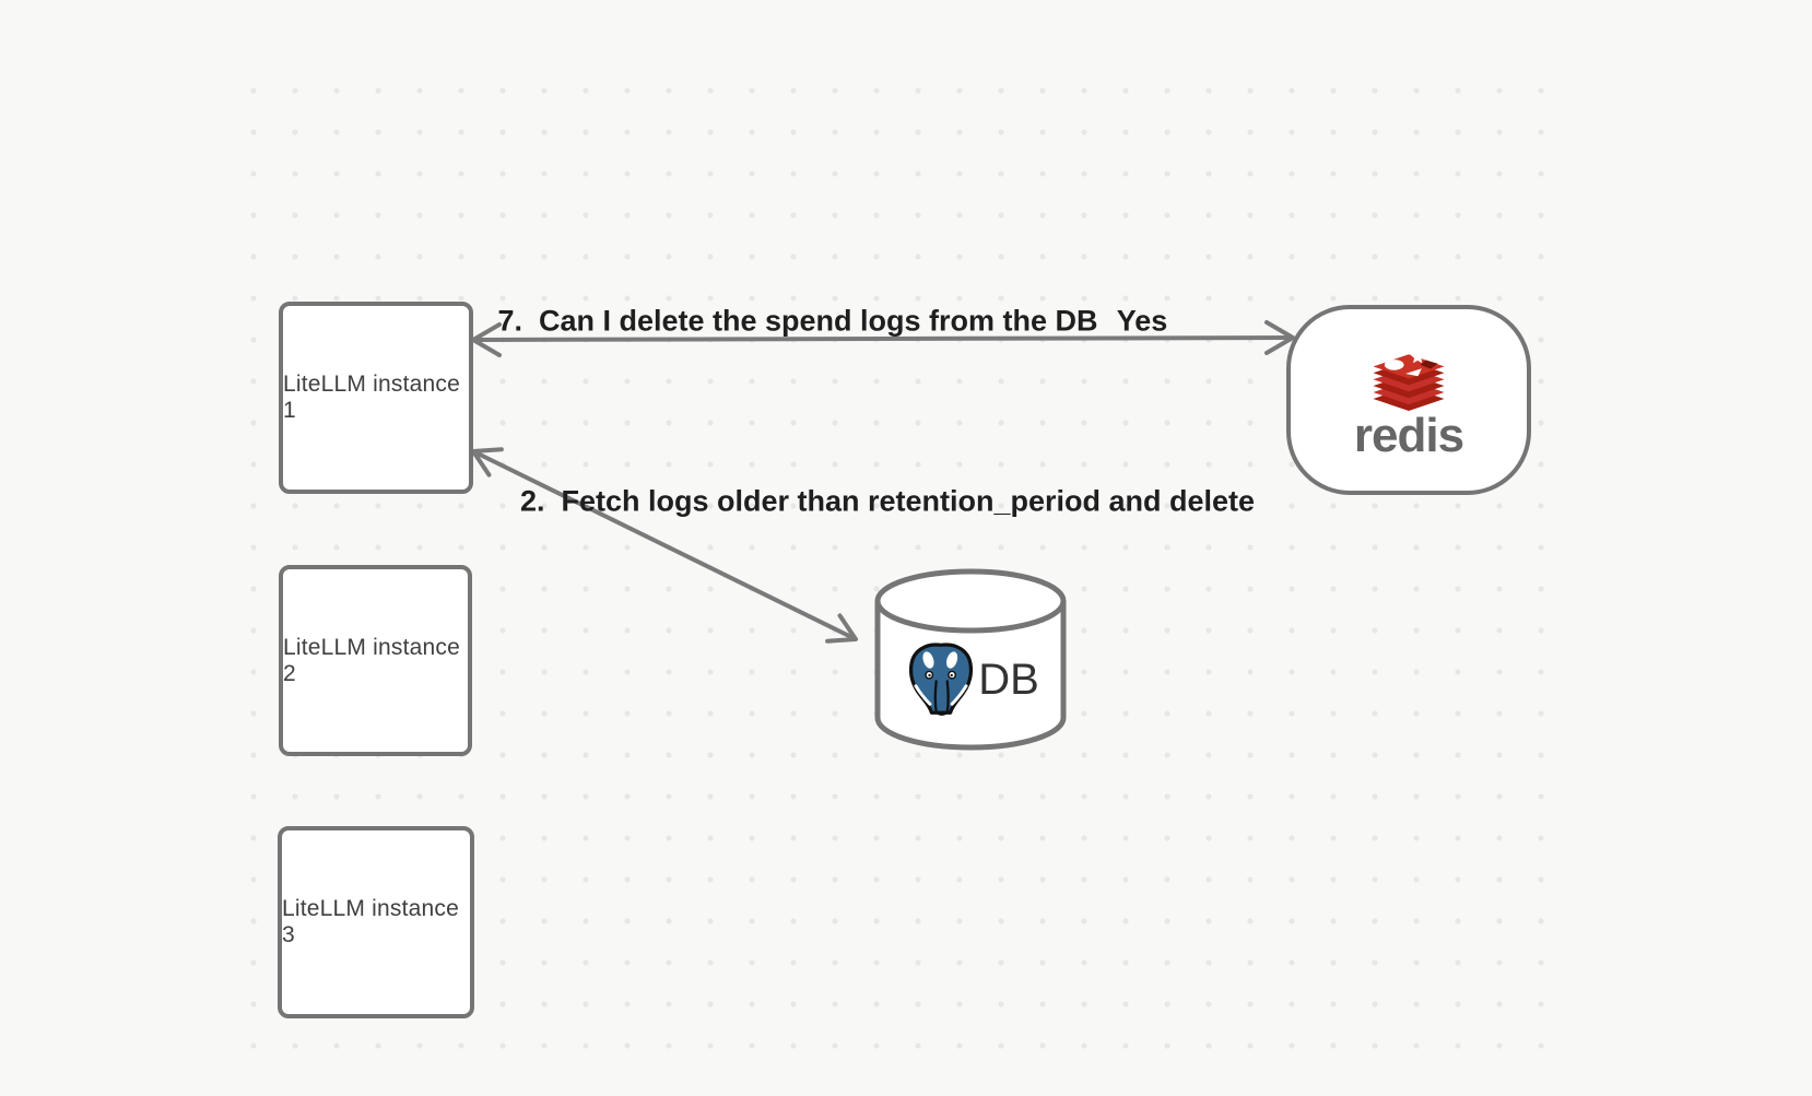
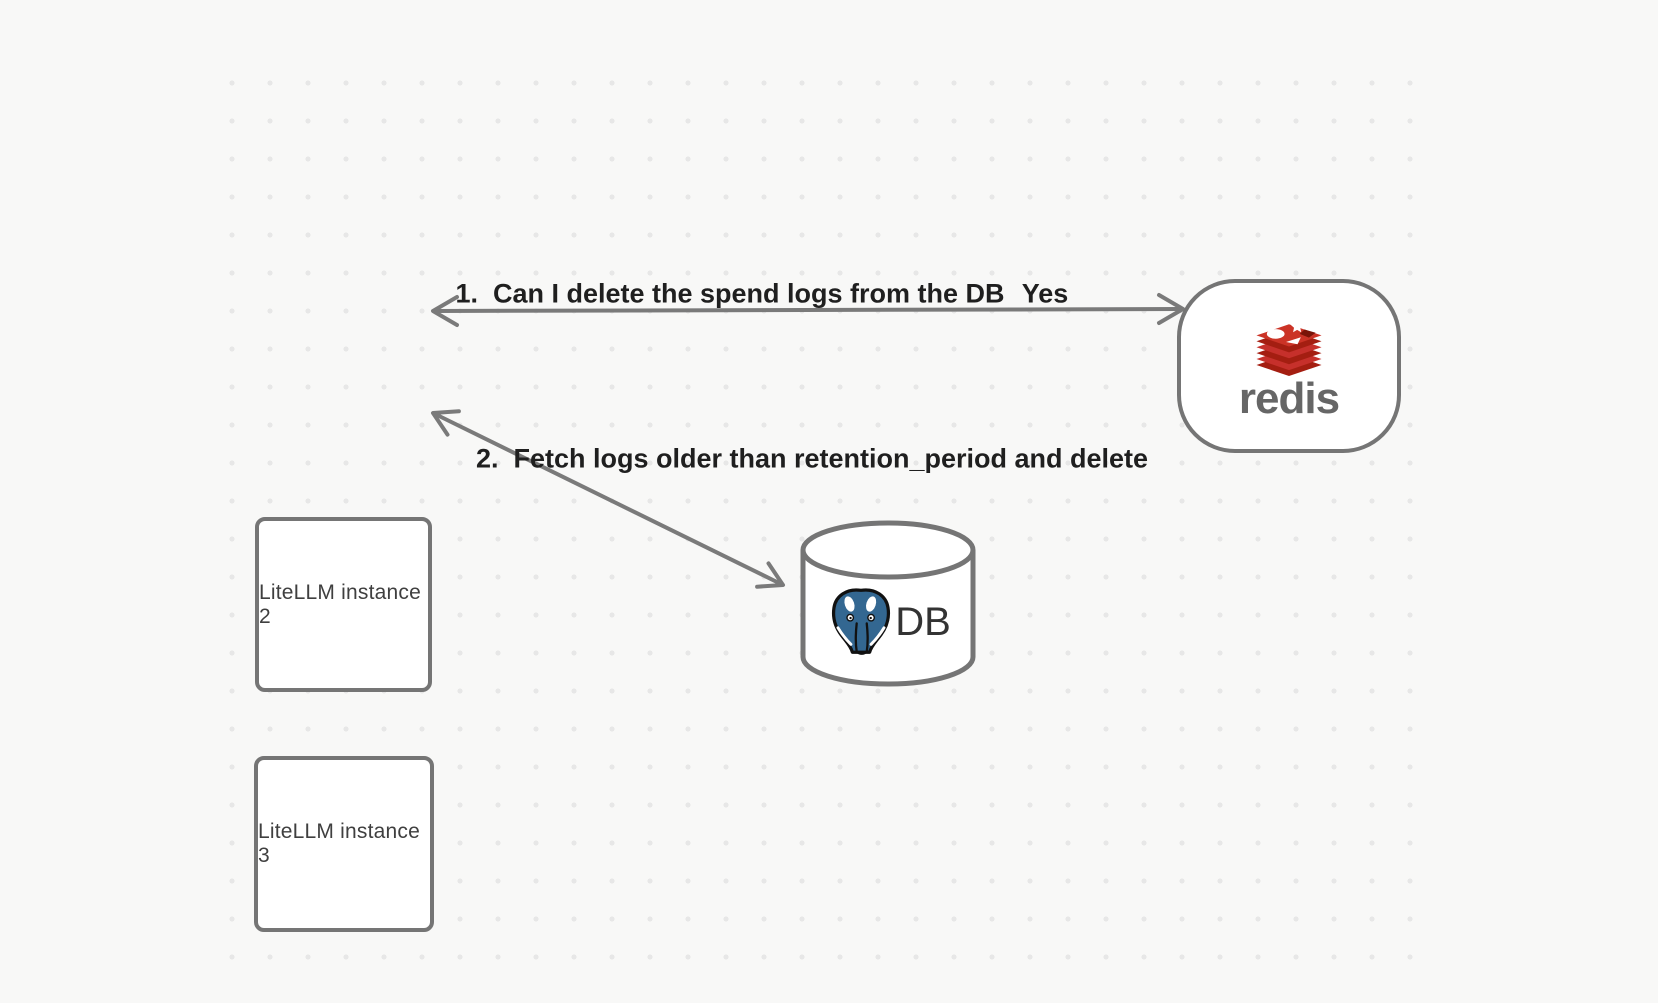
- LiteLLM instance 1
  LiteLLM instance 2
  LiteLLM instance 3
  redis
  DB
- 7. Can I delete the spend logs from the DB
+ 1. Can I delete the spend logs from the DB
  Yes
  2. Fetch logs older than retention_period and delete
